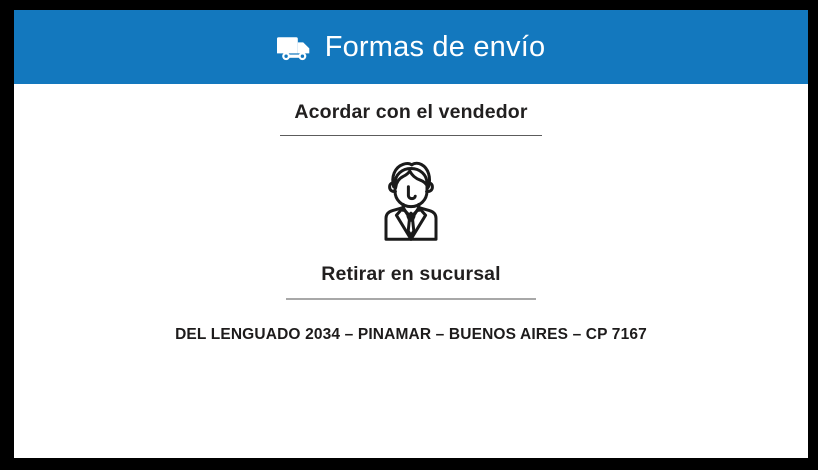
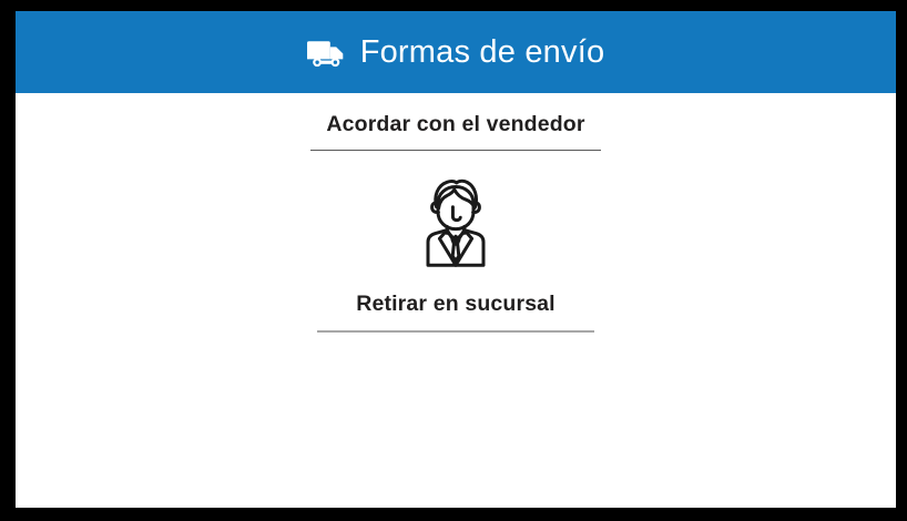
  Formas de envío
  Acordar con el vendedor
  Retirar en sucursal
- DEL LENGUADO 2034 – PINAMAR – BUENOS AIRES – CP 7167
